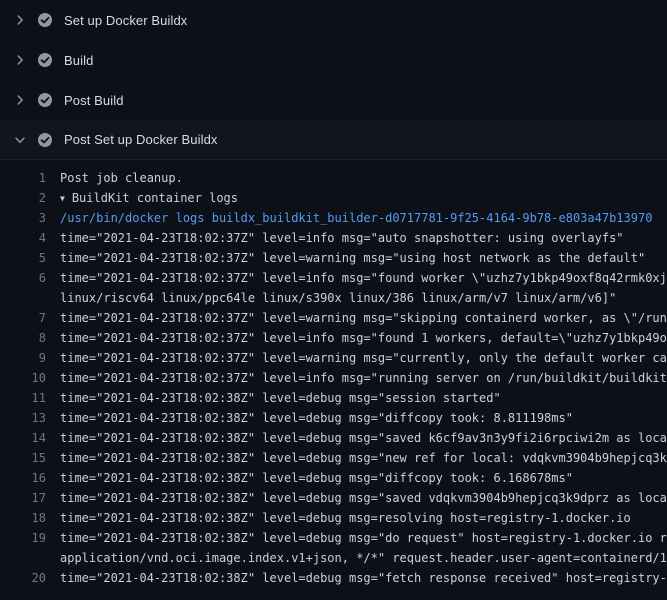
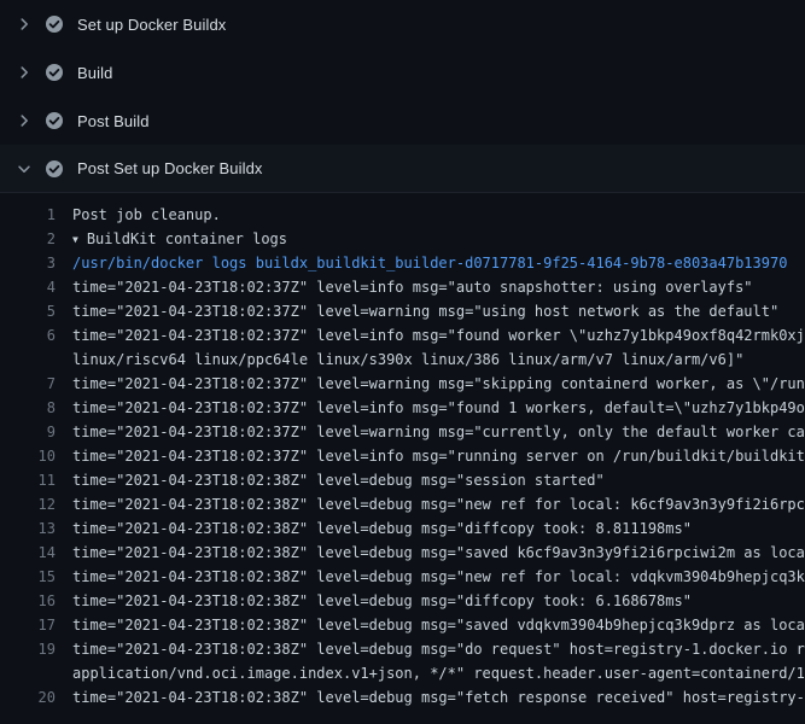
  Set up Docker Buildx
  Build
  Post Build
  Post Set up Docker Buildx
  1
  Post job cleanup.
  2
  ▼ BuildKit container logs
  3
  /usr/bin/docker logs buildx_buildkit_builder-d0717781-9f25-4164-9b78-e803a47b13970
  4
  time="2021-04-23T18:02:37Z" level=info msg="auto snapshotter: using overlayfs"
  5
  time="2021-04-23T18:02:37Z" level=warning msg="using host network as the default"
  6
  time="2021-04-23T18:02:37Z" level=info msg="found worker \"uzhz7y1bkp49oxf8q42rmk0xj
  linux/riscv64 linux/ppc64le linux/s390x linux/386 linux/arm/v7 linux/arm/v6]"
  7
  time="2021-04-23T18:02:37Z" level=warning msg="skipping containerd worker, as \"/run
  8
  time="2021-04-23T18:02:37Z" level=info msg="found 1 workers, default=\"uzhz7y1bkp49o
  9
  time="2021-04-23T18:02:37Z" level=warning msg="currently, only the default worker ca
  10
  time="2021-04-23T18:02:37Z" level=info msg="running server on /run/buildkit/buildkit
  11
  time="2021-04-23T18:02:38Z" level=debug msg="session started"
+ 12
+ time="2021-04-23T18:02:38Z" level=debug msg="new ref for local: k6cf9av3n3y9fi2i6rpc
  13
  time="2021-04-23T18:02:38Z" level=debug msg="diffcopy took: 8.811198ms"
  14
  time="2021-04-23T18:02:38Z" level=debug msg="saved k6cf9av3n3y9fi2i6rpciwi2m as loca
  15
  time="2021-04-23T18:02:38Z" level=debug msg="new ref for local: vdqkvm3904b9hepjcq3k
  16
  time="2021-04-23T18:02:38Z" level=debug msg="diffcopy took: 6.168678ms"
  17
  time="2021-04-23T18:02:38Z" level=debug msg="saved vdqkvm3904b9hepjcq3k9dprz as loca
- 18
- time="2021-04-23T18:02:38Z" level=debug msg=resolving host=registry-1.docker.io
  19
  time="2021-04-23T18:02:38Z" level=debug msg="do request" host=registry-1.docker.io r
  application/vnd.oci.image.index.v1+json, */*" request.header.user-agent=containerd/1
  20
  time="2021-04-23T18:02:38Z" level=debug msg="fetch response received" host=registry-
